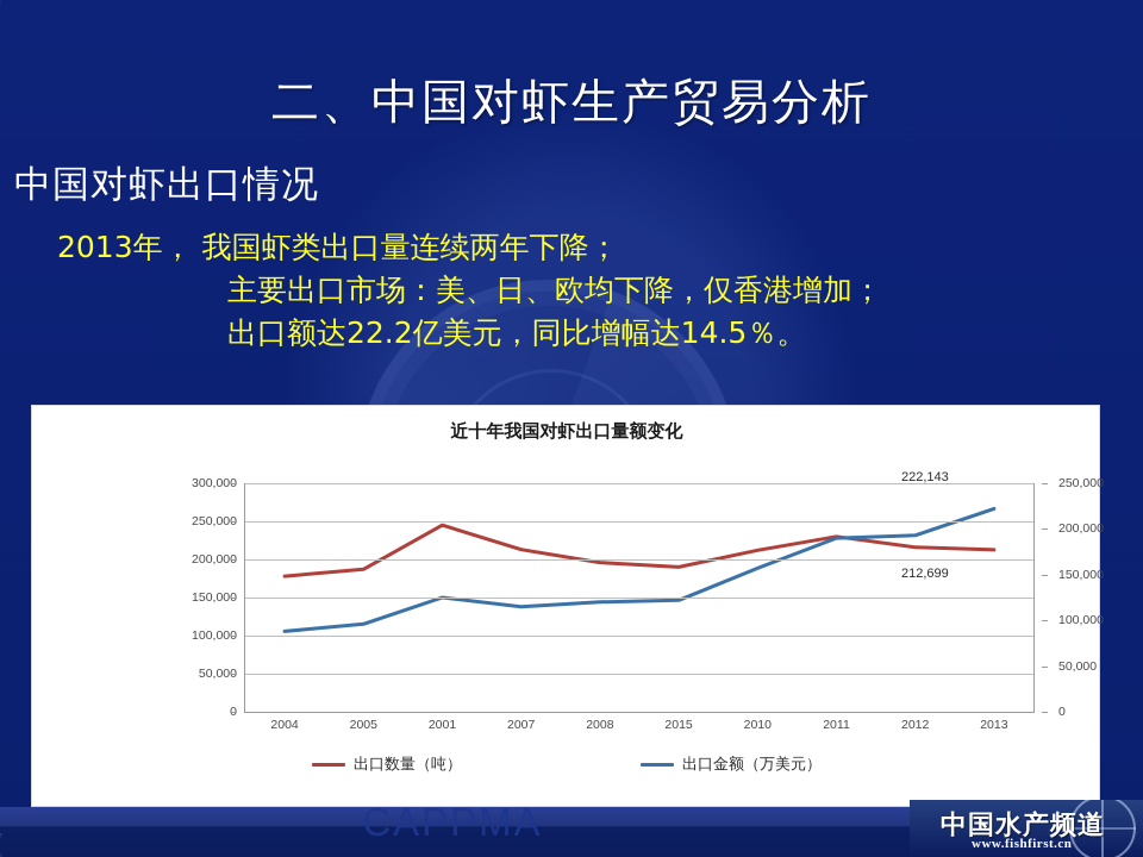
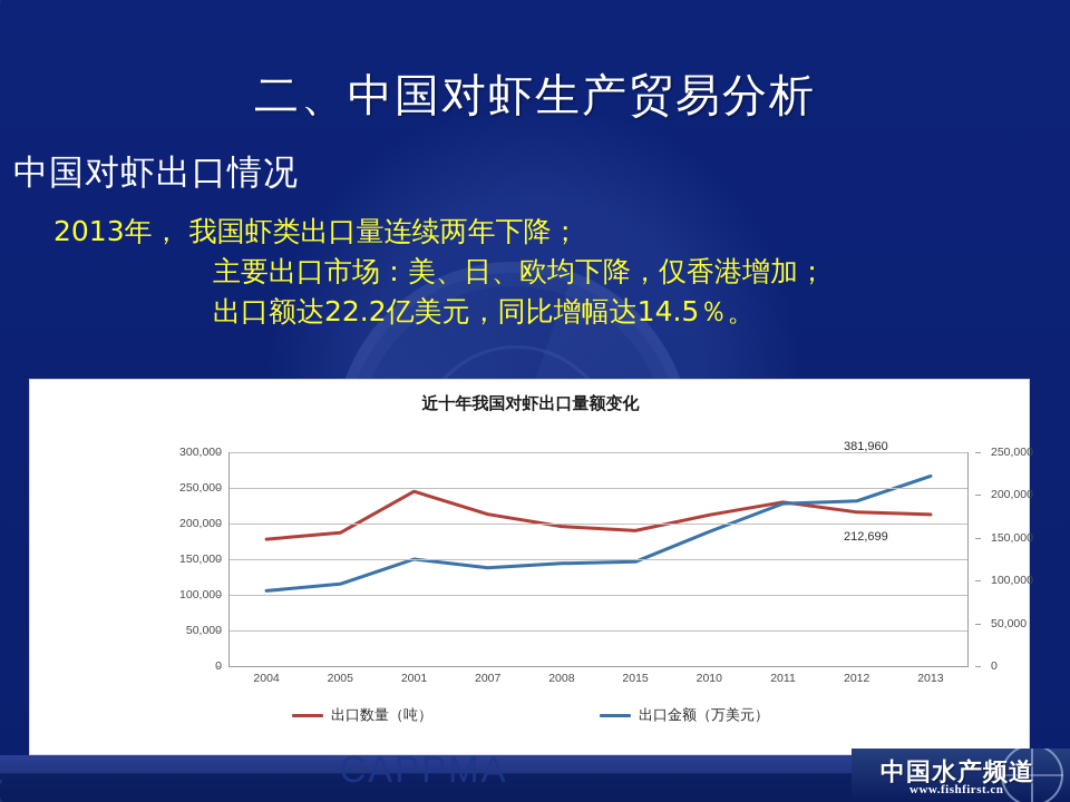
  二、中国对虾生产贸易分析
  中国对虾出口情况
  2013年， 我国虾类出口量连续两年下降；
  主要出口市场：美、日、欧均下降，仅香港增加；
  出口额达22.2亿美元，同比增幅达14.5％。
  近十年我国对虾出口量额变化
  0
  50,000
  100,000
  150,000
  200,000
  250,000
  300,000
  0
  50,000
  100,000
  150,000
  200,000
  250,000
- 222,143
+ 381,960
  212,699
  2004
  2005
  2001
  2007
  2008
  2015
  2010
  2011
  2012
  2013
  出口数量（吨）
  出口金额（万美元）
  CAPPMA
  中国水产频道
  www.fishfirst.cn
